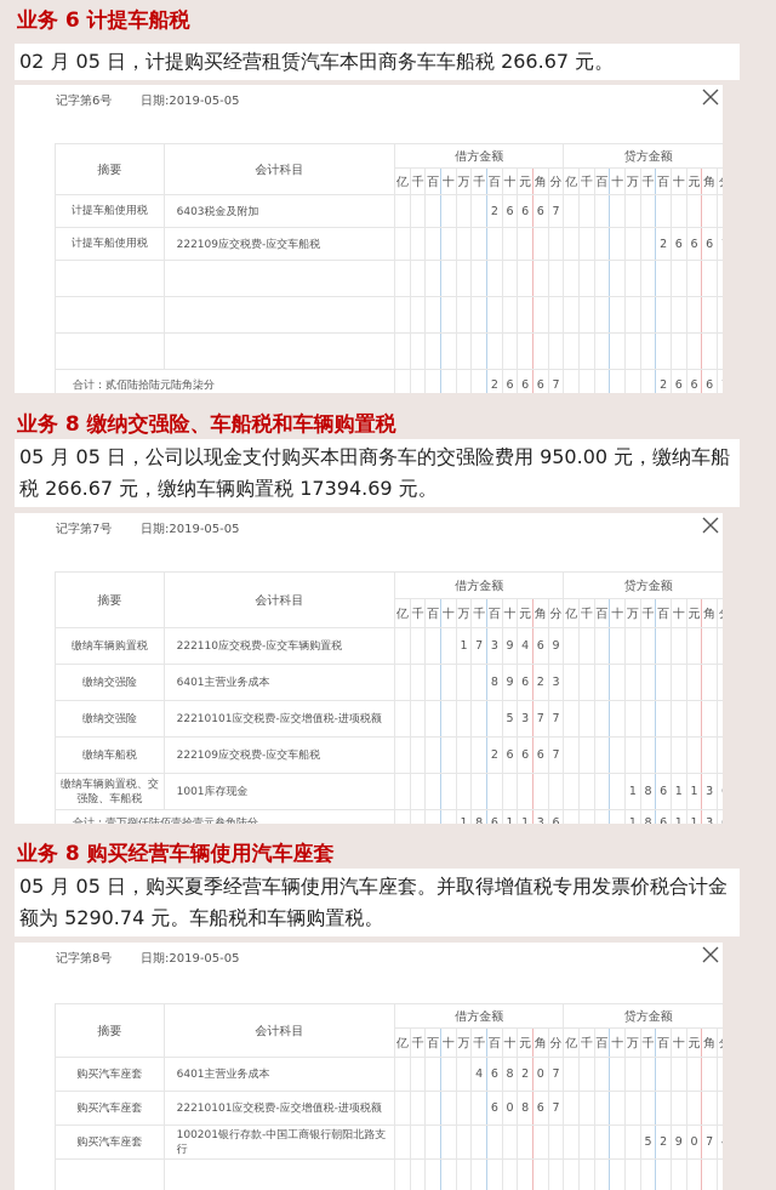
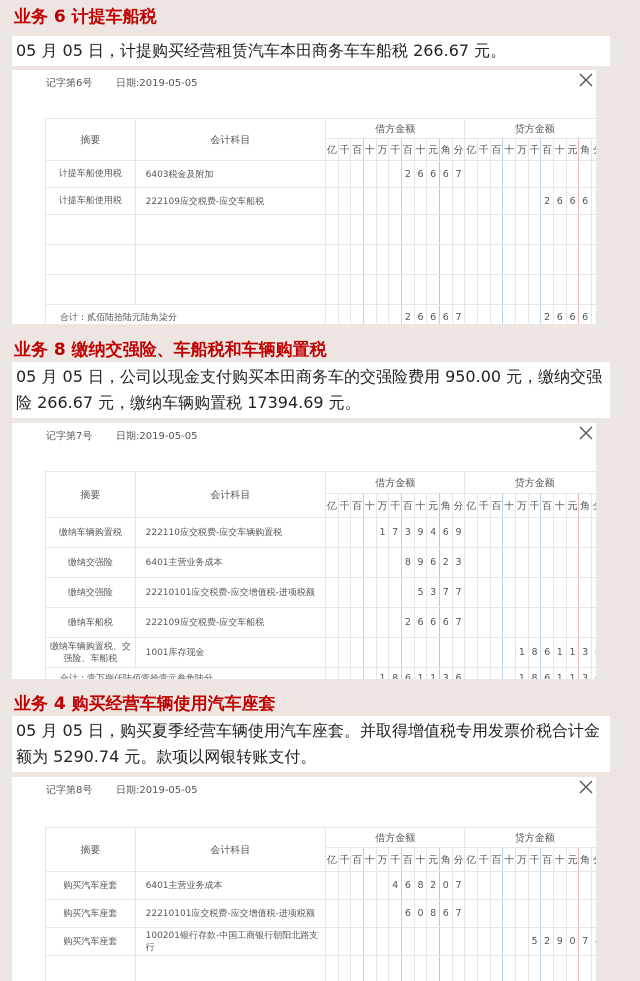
  业务 6 计提车船税
- 02 月 05 日，计提购买经营租赁汽车本田商务车车船税 266.67 元。
+ 05 月 05 日，计提购买经营租赁汽车本田商务车车船税 266.67 元。
  记字第6号
  日期:2019-05-05
  摘要	会计科目	借方金额	贷方金额
  亿	千	百	十	万	千	百	十	元	角	分	亿	千	百	十	万	千	百	十	元	角
  计提车船使用税	6403税金及附加							2	6	6	6	7
  计提车船使用税	222109应交税费-应交车船税																		2	6	6	6
  合计：贰佰陆拾陆元陆角柒分							2	6	6	6	7							2	6	6	6
  业务 8 缴纳交强险、车船税和车辆购置税
- 05 月 05 日，公司以现金支付购买本田商务车的交强险费用 950.00 元，缴纳车船税 266.67 元，缴纳车辆购置税 17394.69 元。
+ 05 月 05 日，公司以现金支付购买本田商务车的交强险费用 950.00 元，缴纳交强险 266.67 元，缴纳车辆购置税 17394.69 元。
  记字第7号
  日期:2019-05-05
  摘要	会计科目	借方金额	贷方金额
  亿	千	百	十	万	千	百	十	元	角	分	亿	千	百	十	万	千	百	十	元	角
  缴纳车辆购置税	222110应交税费-应交车辆购置税					1	7	3	9	4	6	9
  缴纳交强险	6401主营业务成本							8	9	6	2	3
  缴纳交强险	22210101应交税费-应交增值税-进项税额								5	3	7	7
  缴纳车船税	222109应交税费-应交车船税							2	6	6	6	7
  缴纳车辆购置税、交强险、车船税	1001库存现金																1	8	6	1	1	3
- 业务 8 购买经营车辆使用汽车座套
+ 业务 4 购买经营车辆使用汽车座套
- 05 月 05 日，购买夏季经营车辆使用汽车座套。并取得增值税专用发票价税合计金额为 5290.74 元。车船税和车辆购置税。
+ 05 月 05 日，购买夏季经营车辆使用汽车座套。并取得增值税专用发票价税合计金额为 5290.74 元。款项以网银转账支付。
  记字第8号
  日期:2019-05-05
  摘要	会计科目	借方金额	贷方金额
  亿	千	百	十	万	千	百	十	元	角	分	亿	千	百	十	万	千	百	十	元	角
  购买汽车座套	6401主营业务成本						4	6	8	2	0	7
  购买汽车座套	22210101应交税费-应交增值税-进项税额							6	0	8	6	7
  购买汽车座套	100201银行存款-中国工商银行朝阳北路支行																	5	2	9	0	7
